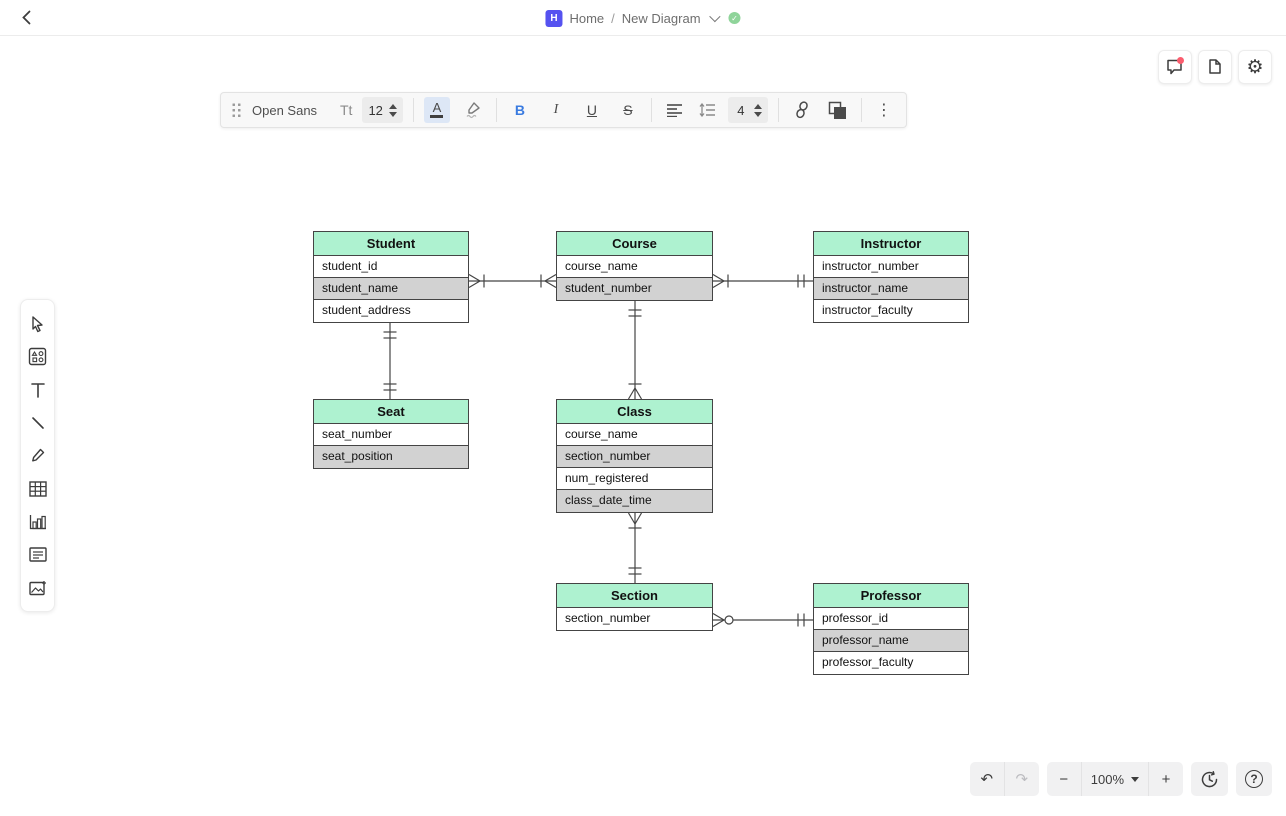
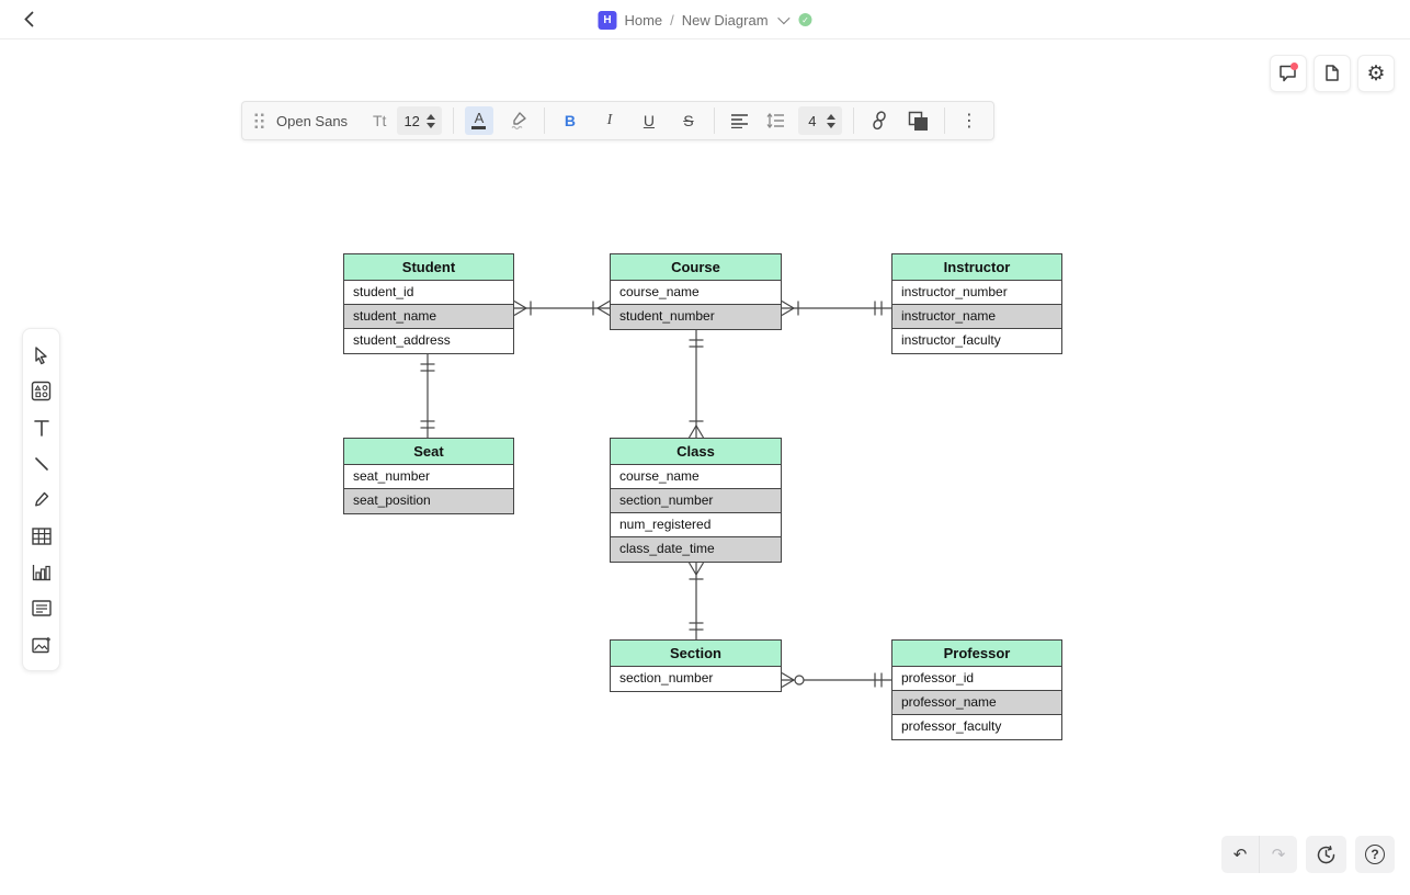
  H
  Home
  /
  New Diagram
  ✓
  ⚙
  Open Sans
  Tt
  12
  A
  B
  I
  U
  S
  4
  ⋮
  Student
  student_id
  student_name
  student_address
  Course
  course_name
  student_number
  Instructor
  instructor_number
  instructor_name
  instructor_faculty
  Seat
  seat_number
  seat_position
  Class
  course_name
  section_number
  num_registered
  class_date_time
  Section
  section_number
  Professor
  professor_id
  professor_name
  professor_faculty
  ↶
  ↷
- −
- 100%
- +
  ?
